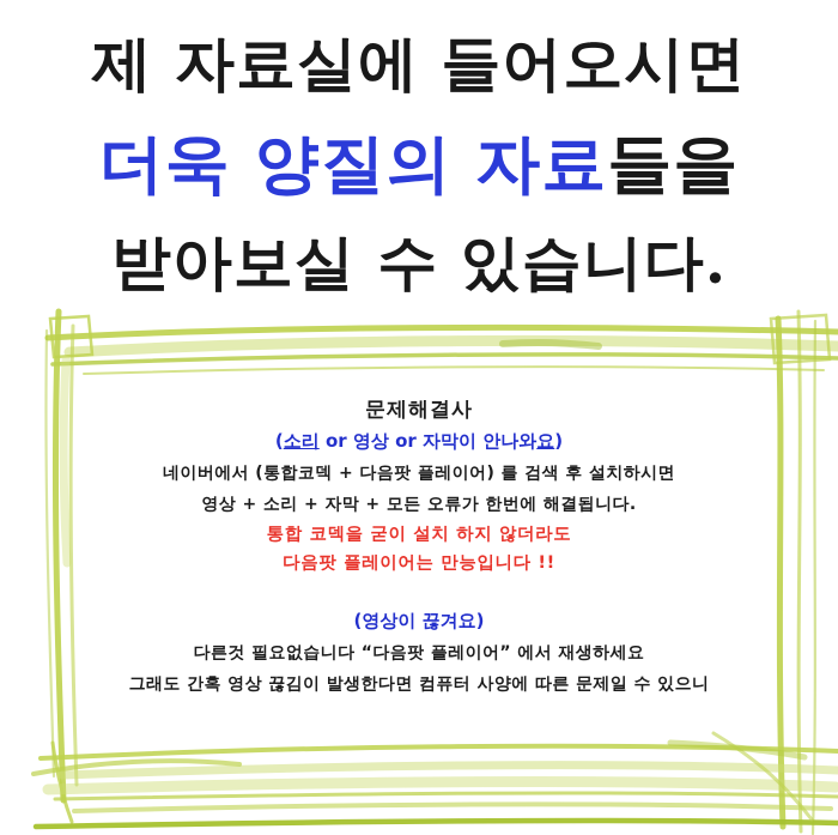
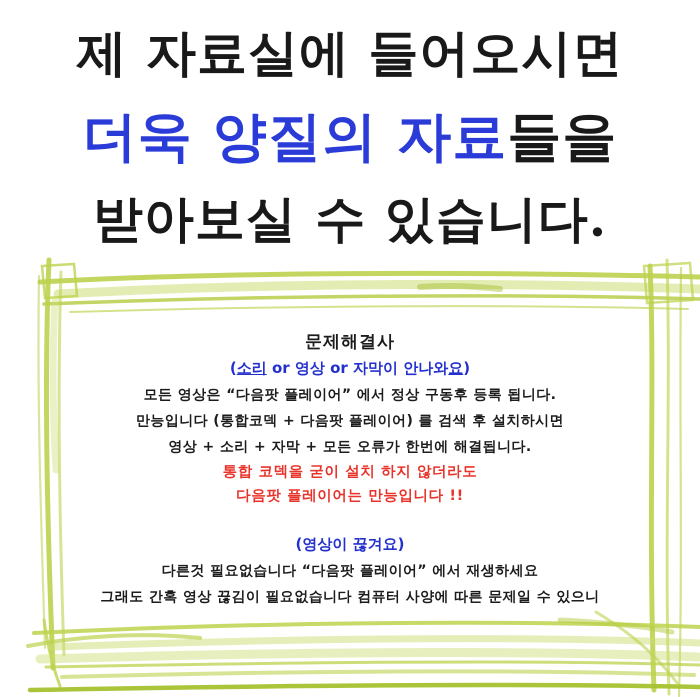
  제 자료실에 들어오시면
  더욱 양질의 자료들을
  받아보실 수 있습니다.
  문제해결사
  (소리 or 영상 or 자막이 안나와요)
+ 모든 영상은 “다음팟 플레이어” 에서 정상 구동후 등록 됩니다.
- 네이버에서 (통합코덱 + 다음팟 플레이어) 를 검색 후 설치하시면
+ 만능입니다 (통합코덱 + 다음팟 플레이어) 를 검색 후 설치하시면
  영상 + 소리 + 자막 + 모든 오류가 한번에 해결됩니다.
  통합 코덱을 굳이 설치 하지 않더라도
  다음팟 플레이어는 만능입니다 !!
  (영상이 끊겨요)
  다른것 필요없습니다 “다음팟 플레이어” 에서 재생하세요
- 그래도 간혹 영상 끊김이 발생한다면 컴퓨터 사양에 따른 문제일 수 있으니
+ 그래도 간혹 영상 끊김이 필요없습니다 컴퓨터 사양에 따른 문제일 수 있으니
